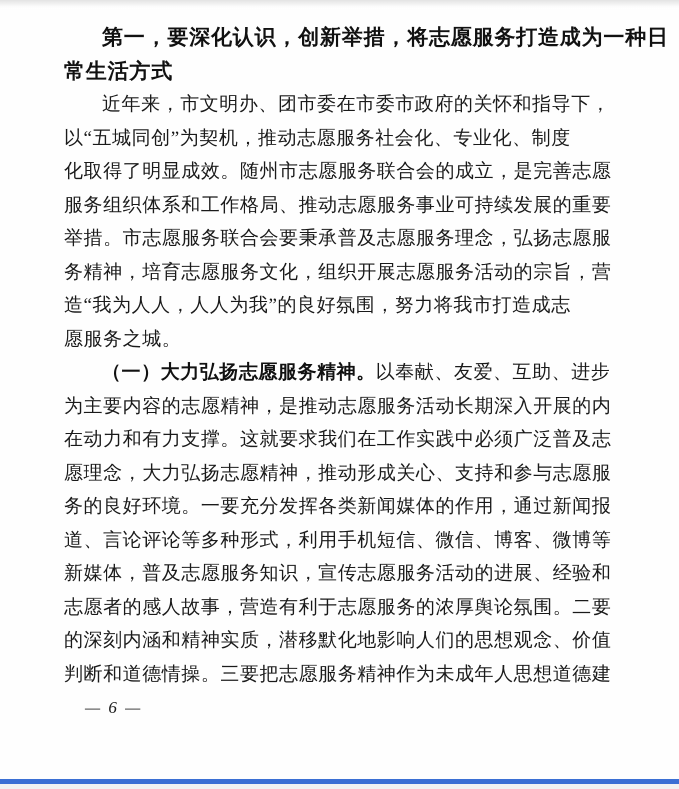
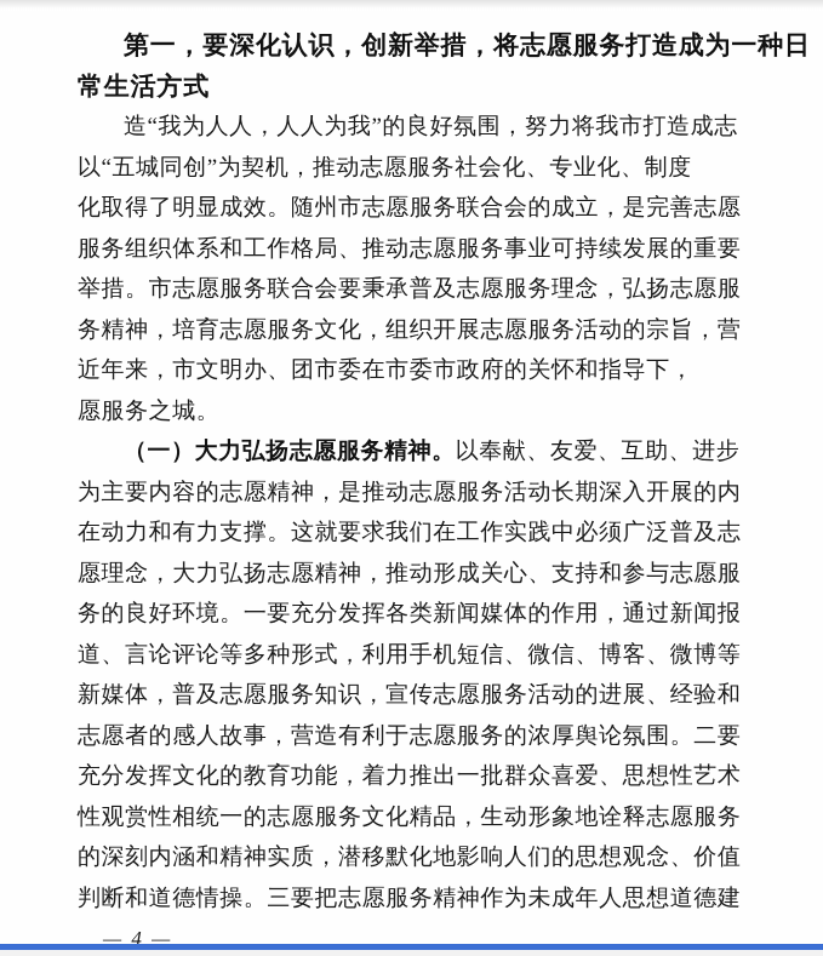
  第一，要深化认识，创新举措，将志愿服务打造成为一种日
  常生活方式
- 近年来，市文明办、团市委在市委市政府的关怀和指导下，
+ 造“我为人人，人人为我”的良好氛围，努力将我市打造成志
  以“五城同创”为契机，推动志愿服务社会化、专业化、制度
  化取得了明显成效。随州市志愿服务联合会的成立，是完善志愿
  服务组织体系和工作格局、推动志愿服务事业可持续发展的重要
  举措。市志愿服务联合会要秉承普及志愿服务理念，弘扬志愿服
  务精神，培育志愿服务文化，组织开展志愿服务活动的宗旨，营
- 造“我为人人，人人为我”的良好氛围，努力将我市打造成志
+ 近年来，市文明办、团市委在市委市政府的关怀和指导下，
  愿服务之城。
  （一）大力弘扬志愿服务精神。以奉献、友爱、互助、进步
  为主要内容的志愿精神，是推动志愿服务活动长期深入开展的内
  在动力和有力支撑。这就要求我们在工作实践中必须广泛普及志
  愿理念，大力弘扬志愿精神，推动形成关心、支持和参与志愿服
  务的良好环境。一要充分发挥各类新闻媒体的作用，通过新闻报
  道、言论评论等多种形式，利用手机短信、微信、博客、微博等
  新媒体，普及志愿服务知识，宣传志愿服务活动的进展、经验和
  志愿者的感人故事，营造有利于志愿服务的浓厚舆论氛围。二要
+ 充分发挥文化的教育功能，着力推出一批群众喜爱、思想性艺术
+ 性观赏性相统一的志愿服务文化精品，生动形象地诠释志愿服务
  的深刻内涵和精神实质，潜移默化地影响人们的思想观念、价值
  判断和道德情操。三要把志愿服务精神作为未成年人思想道德建
- — 6 —
+ — 4 —
